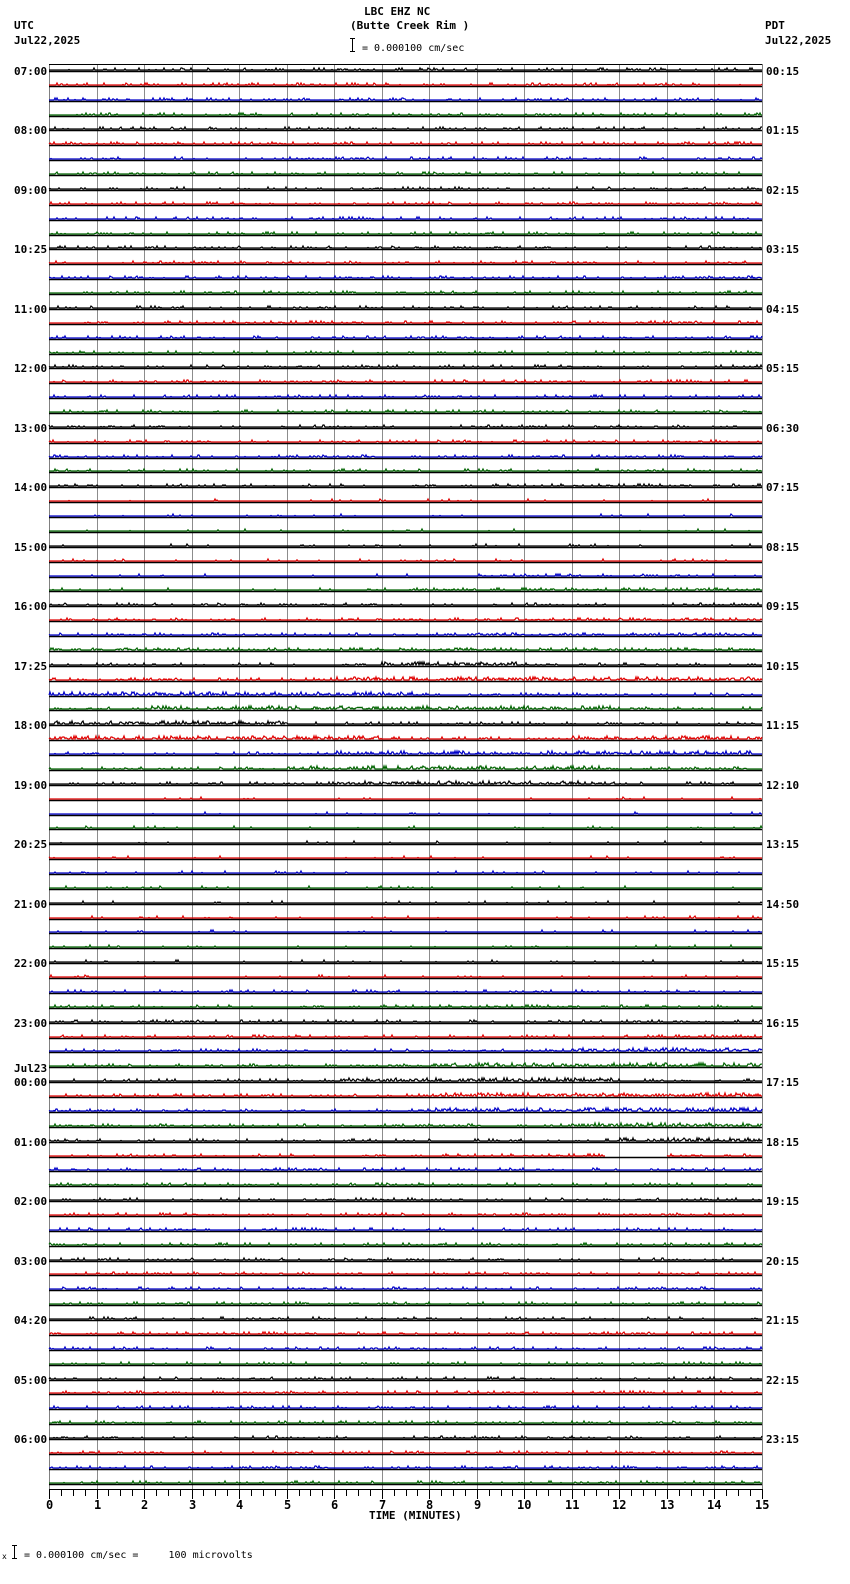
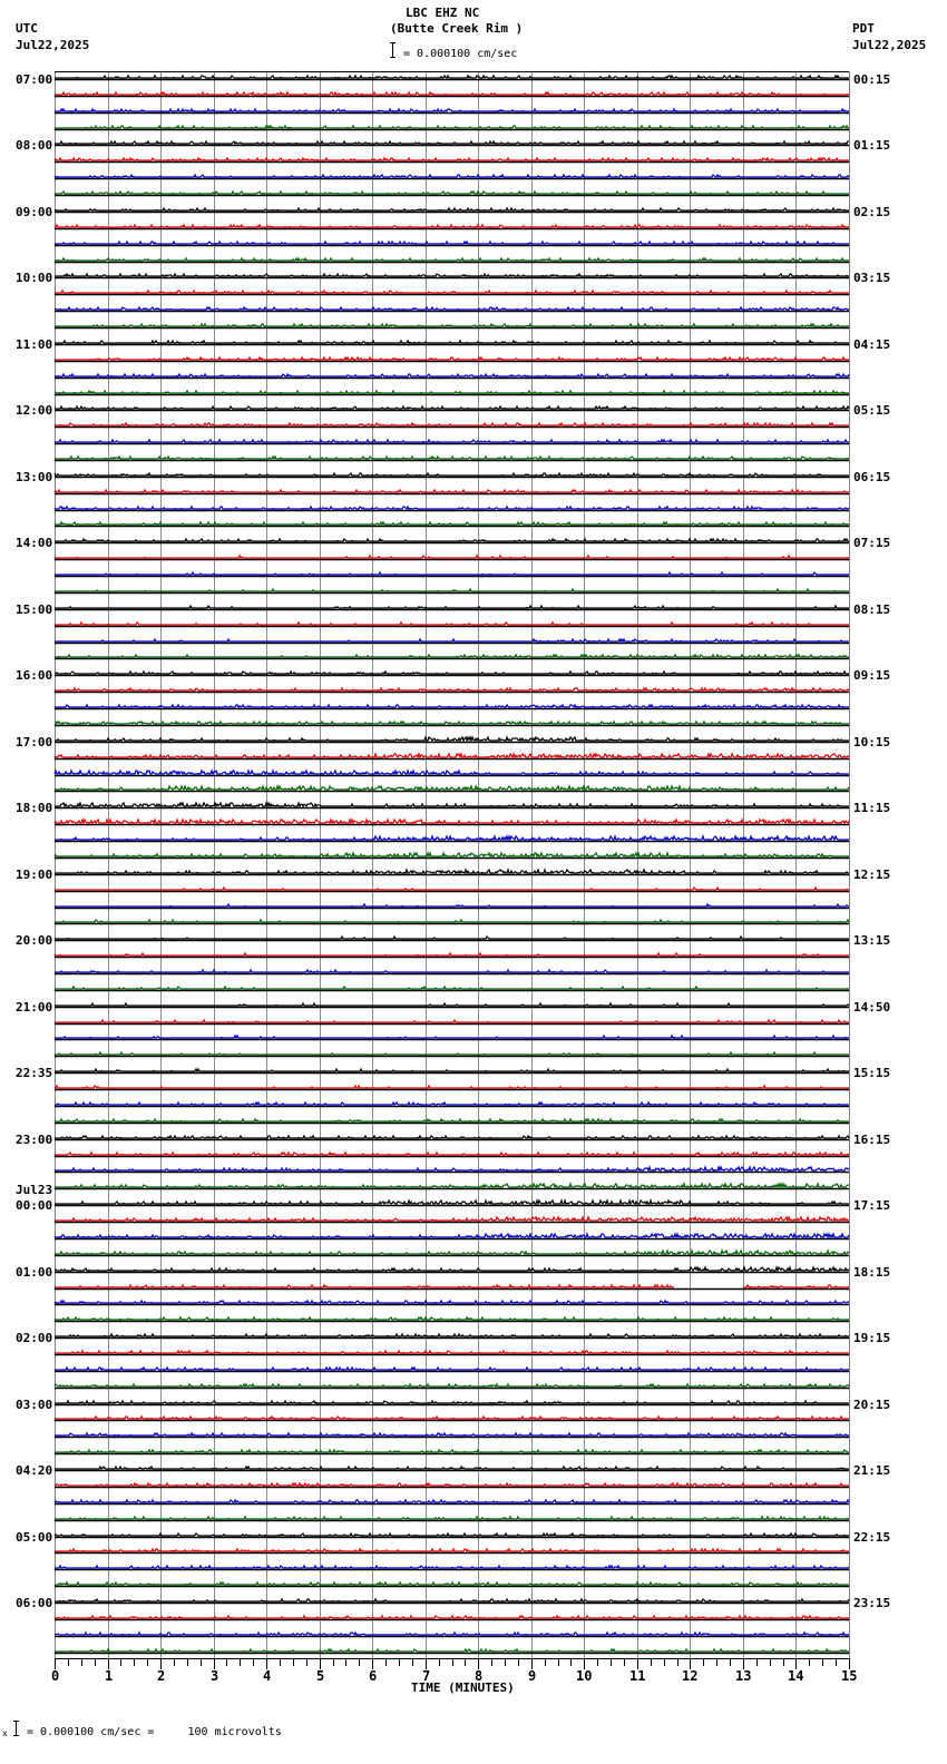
  LBC EHZ NC
  (Butte Creek Rim )
  = 0.000100 cm/sec
  UTC
  Jul22,2025
  PDT
  Jul22,2025
  07:00
  08:00
  09:00
- 10:25
+ 10:00
  11:00
  12:00
  13:00
  14:00
  15:00
  16:00
- 17:25
+ 17:00
  18:00
  19:00
- 20:25
+ 20:00
  21:00
- 22:00
+ 22:35
  23:00
  Jul23
  00:00
  01:00
  02:00
  03:00
  04:20
  05:00
  06:00
  00:15
  01:15
  02:15
  03:15
  04:15
  05:15
- 06:30
+ 06:15
  07:15
  08:15
  09:15
  10:15
  11:15
- 12:10
+ 12:15
  13:15
  14:50
  15:15
  16:15
  17:15
  18:15
  19:15
  20:15
  21:15
  22:15
  23:15
  0
  1
  2
  3
  4
  5
  6
  7
  8
  9
  10
  11
  12
  13
  14
  15
  TIME (MINUTES)
  x
  = 0.000100 cm/sec = 100 microvolts
